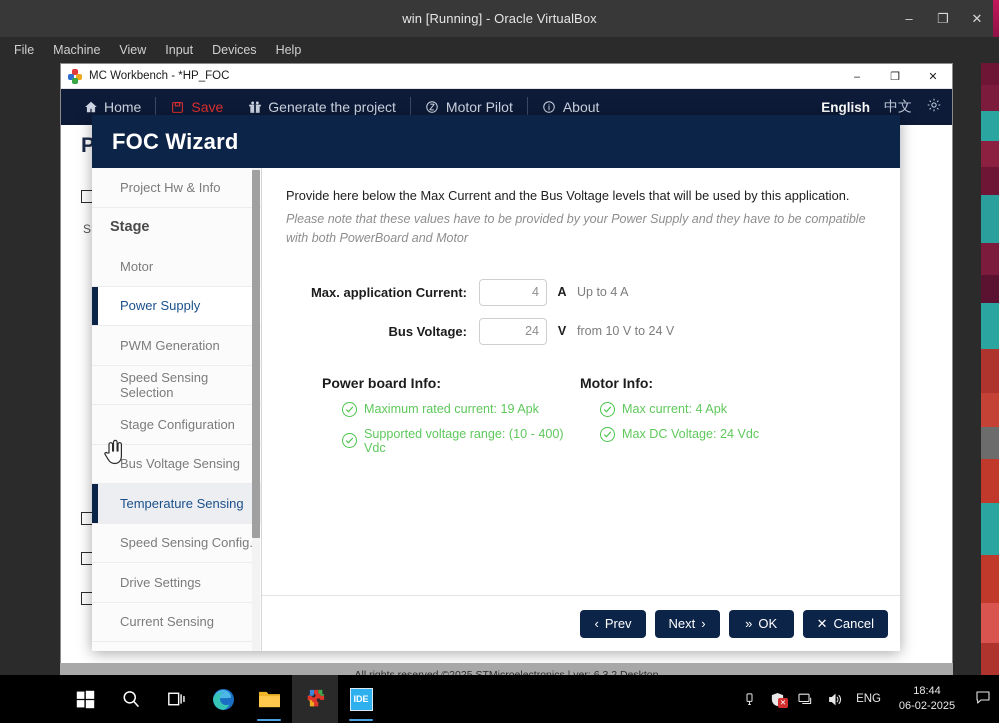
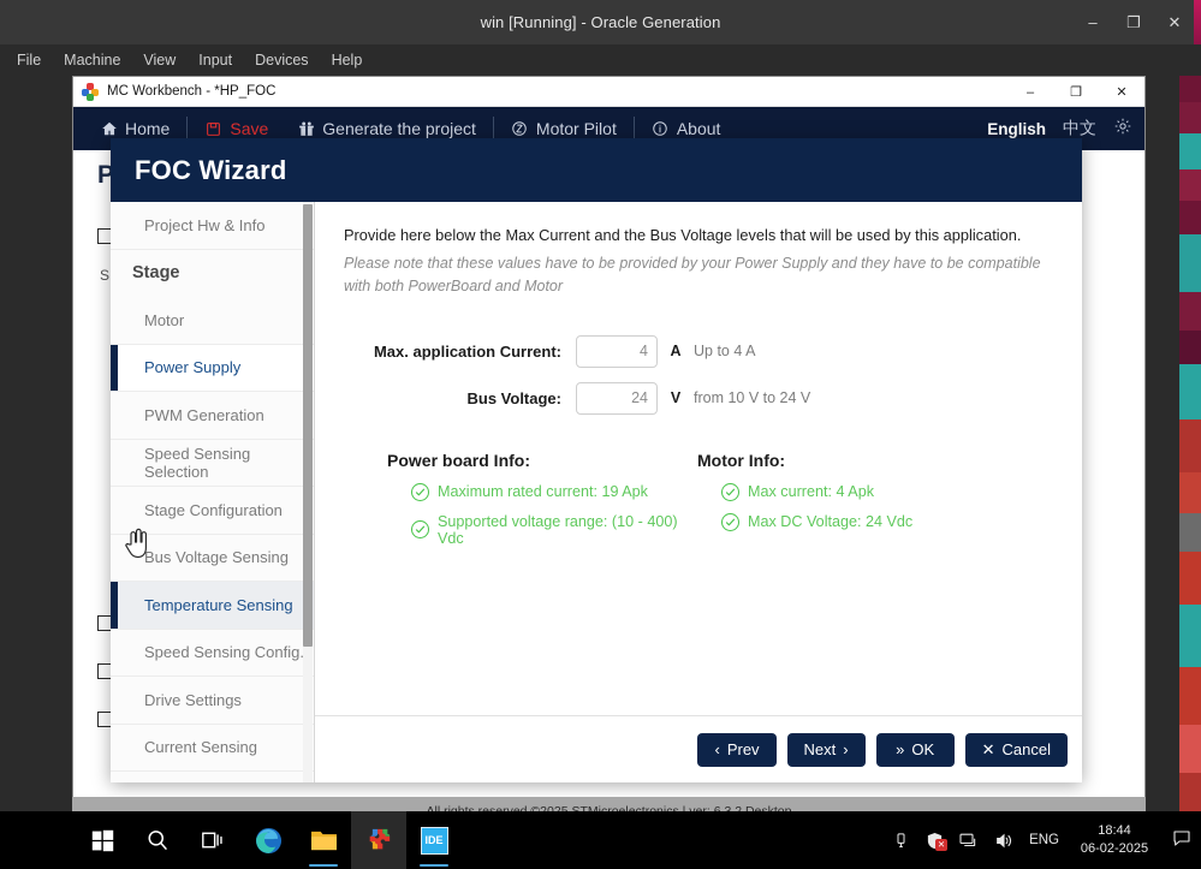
- win [Running] - Oracle VirtualBox
+ win [Running] - Oracle Generation
  –
  ❐
  ✕
  File
  Machine
  View
  Input
  Devices
  Help
  MC Workbench - *HP_FOC
  –
  ❐
  ✕
  Home
  Save
  Generate the project
  Motor Pilot
  About
  English
  中文
  P
  S
  FOC Wizard
  Project Hw & Info
  Stage
  Motor
  Power Supply
  PWM Generation
  Speed Sensing Selection
  Stage Configuration
  Bus Voltage Sensing
  Temperature Sensing
  Speed Sensing Config
  Drive Settings
  Current Sensing
  Provide here below the Max Current and the Bus Voltage levels that will be used by this application.
  Please note that these values have to be provided by your Power Supply and they have to be compatible with both PowerBoard and Motor
  Max. application Current:
  4
  A
  Up to 4 A
  Bus Voltage:
  24
  V
  from 10 V to 24 V
  Power board Info:
  Maximum rated current: 19 Apk
  Supported voltage range: (10 - 400) Vdc
  Motor Info:
  Max current: 4 Apk
  Max DC Voltage: 24 Vdc
  ‹
  Prev
  Next
  ›
  »
  OK
  ✕
  Cancel
  IDE
  ✕
  ENG
  18:44
  06-02-2025
